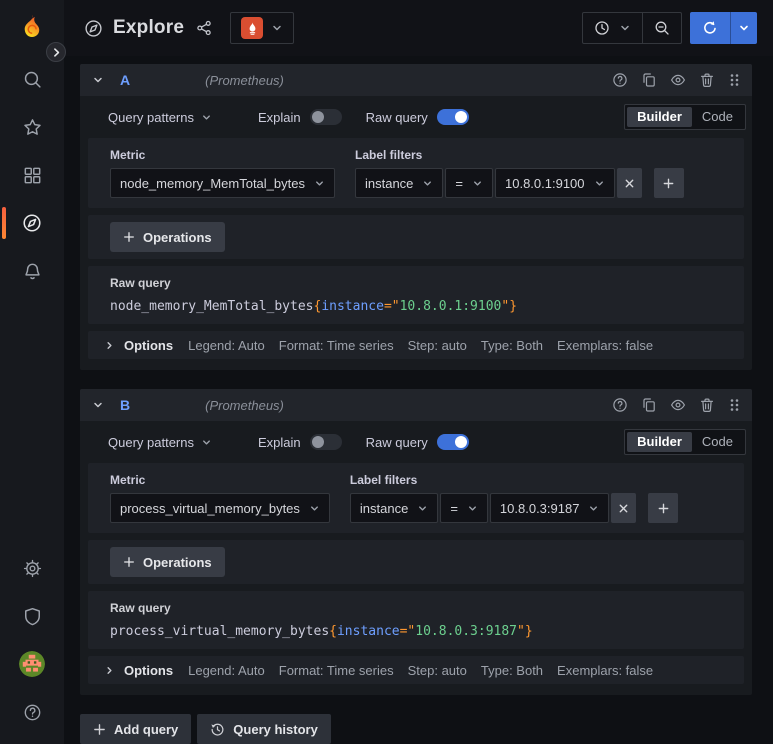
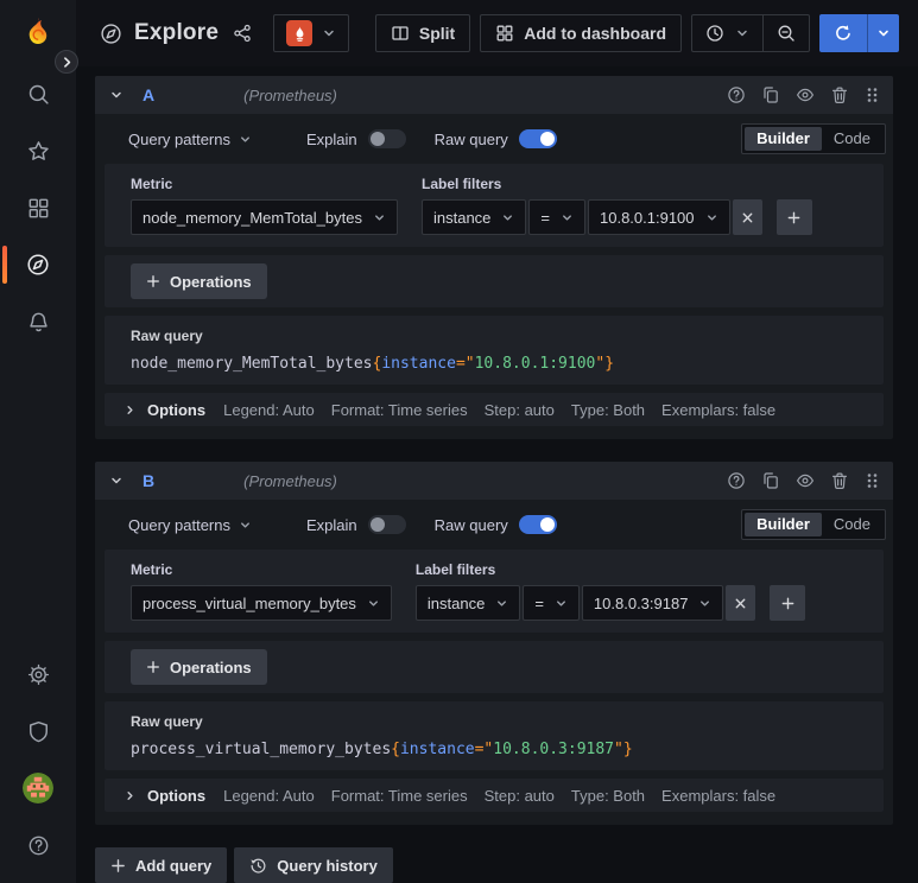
  Explore
+ Split
+ Add to dashboard
  A
  (Prometheus)
  Query patterns
  Explain
  Raw query
  Builder
  Code
  Metric
  node_memory_MemTotal_bytes
  Label filters
  instance
  =
  10.8.0.1:9100
  Operations
  Raw query
  node_memory_MemTotal_bytes{instance="10.8.0.1:9100"}
  Options
  Legend: Auto
  Format: Time series
  Step: auto
  Type: Both
  Exemplars: false
  B
  (Prometheus)
  Query patterns
  Explain
  Raw query
  Builder
  Code
  Metric
  process_virtual_memory_bytes
  Label filters
  instance
  =
  10.8.0.3:9187
  Operations
  Raw query
  process_virtual_memory_bytes{instance="10.8.0.3:9187"}
  Options
  Legend: Auto
  Format: Time series
  Step: auto
  Type: Both
  Exemplars: false
  Add query
  Query history
